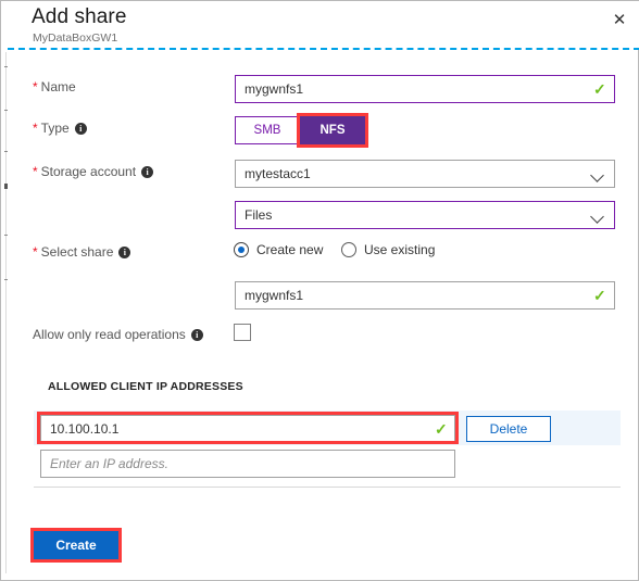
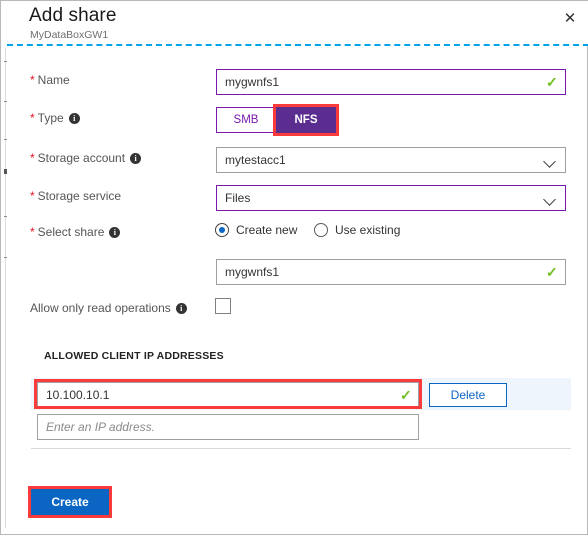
  Add share
  MyDataBoxGW1
  ✕
  * Name
  mygwnfs1
  ✓
  * Type i
  SMB
  NFS
  * Storage account i
  mytestacc1
+ * Storage service
  Files
  * Select share i
  Create new
  Use existing
  mygwnfs1
  ✓
  Allow only read operations i
  ALLOWED CLIENT IP ADDRESSES
  10.100.10.1
  ✓
  Delete
  Enter an IP address.
  Create
